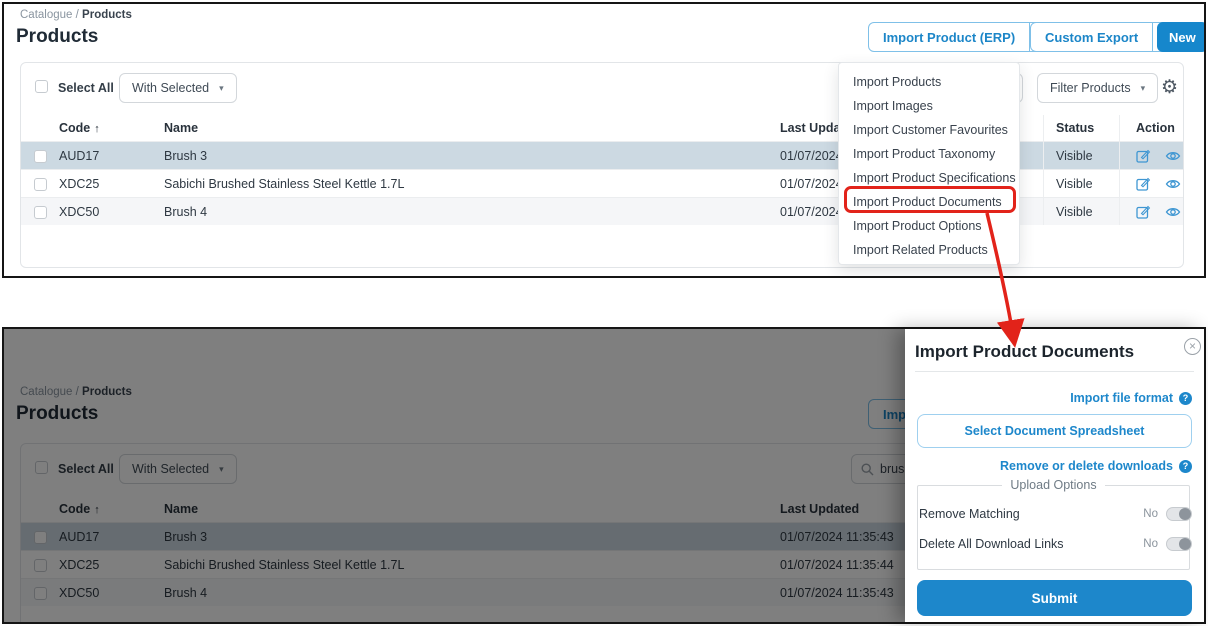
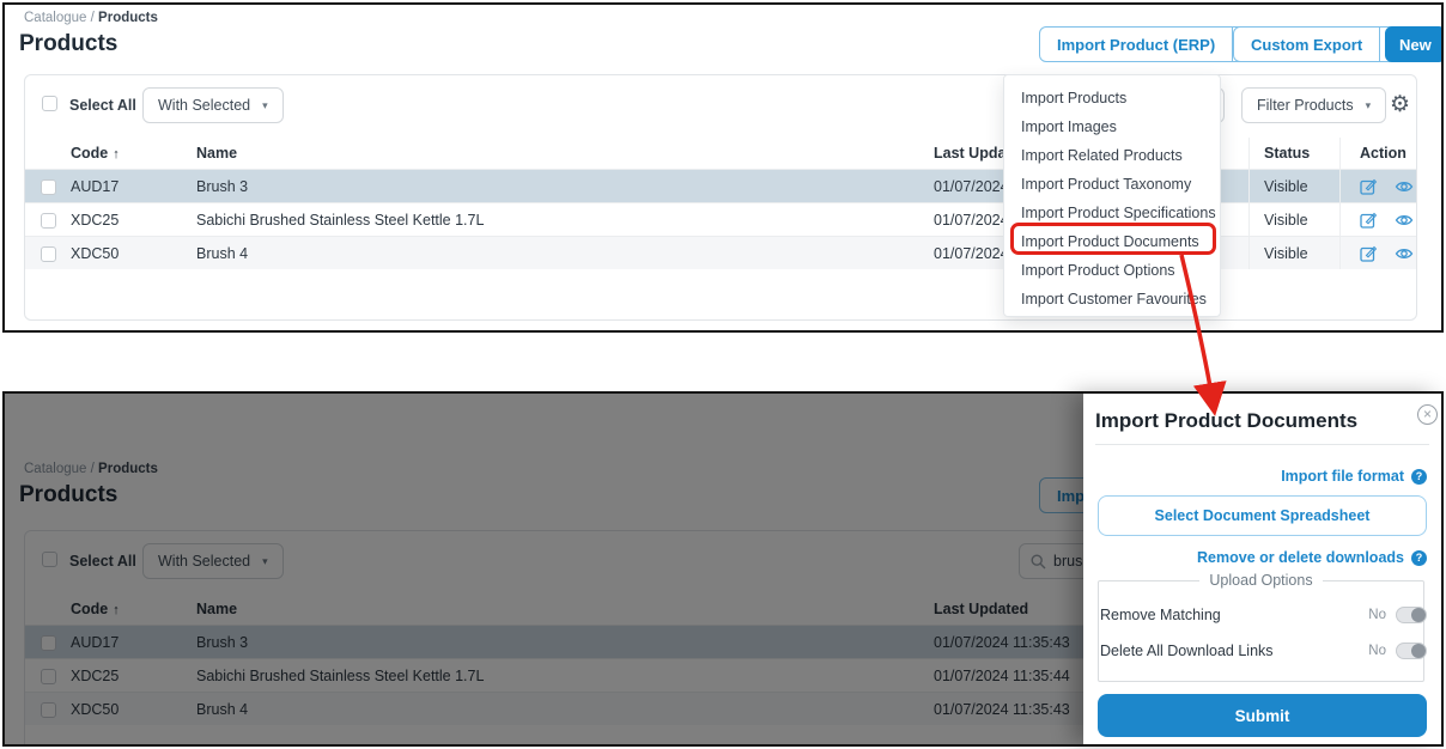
  Catalogue / Products
  Products
  Import Product (ERP)
  Custom Export
  New
  Select All
  With Selected
  ▾
  Filter Products
  ▾
  ⚙
  Code ↑
  Name
  Last Upda
  Status
  Action
  AUD17
  Brush 3
  Visible
  XDC25
  Sabichi Brushed Stainless Steel Kettle 1.7L
  Visible
  XDC50
  Brush 4
  Visible
  Import Products
  Import Images
- Import Customer Favourites
+ Import Related Products
  Import Product Taxonomy
  Import Product Specifications
  Import Product Documents
  Import Product Options
- Import Related Products
+ Import Customer Favourites
  Catalogue / Products
  Products
  Select All
  With Selected
  ▾
  brus
  Code ↑
  Name
  Last Updated
  AUD17
  Brush 3
  01/07/2024 11:35:43
  XDC25
  Sabichi Brushed Stainless Steel Kettle 1.7L
  01/07/2024 11:35:44
  XDC50
  Brush 4
  01/07/2024 11:35:43
  Import Product Documents
  ×
  Import file format
  ?
  Select Document Spreadsheet
  Remove or delete downloads
  ?
  Upload Options
  Remove Matching
  No
  Delete All Download Links
  No
  Submit
